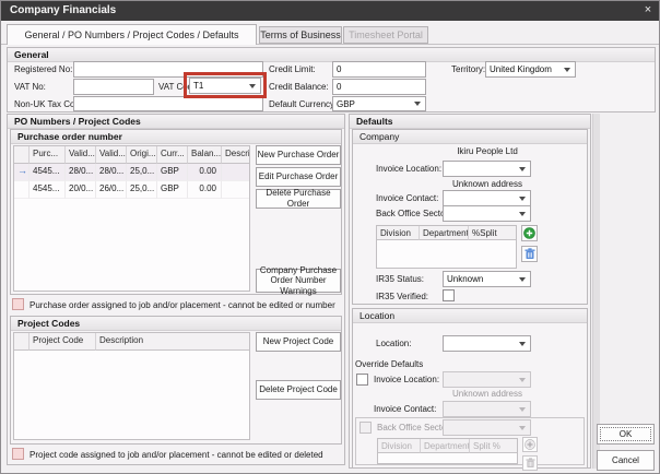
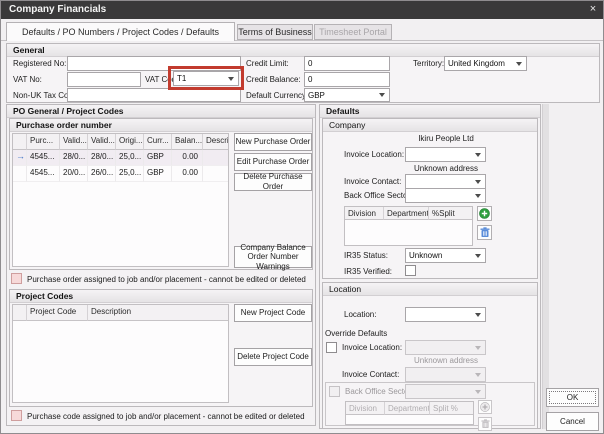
  Company Financials
  ×
- General / PO Numbers / Project Codes / Defaults
+ Defaults / PO Numbers / Project Codes / Defaults
  Terms of Business
  Timesheet Portal
  General
  Registered No:
  VAT No:
  T1
  Non-UK Tax C
  Credit Limit:
  0
  Credit Balance:
  0
  Default Currenc
  GBP
  Territory:
  United Kingdom
- PO Numbers / Project Codes
+ PO General / Project Codes
  Purchase order number
  Purc...
  Valid...
  Valid...
  Origi...
  Curr...
  Balan...
  →
  4545...
  28/0...
  28/0...
  25,0...
  GBP
  0.00
  4545...
  20/0...
  26/0...
  25,0...
  GBP
  0.00
  New Purchase Order
  Edit Purchase Order
  Delete Purchase Order
- Company Purchase Order Number Warnings
+ Company Balance Order Number Warnings
- Purchase order assigned to job and/or placement - cannot be edited or number
+ Purchase order assigned to job and/or placement - cannot be edited or deleted
  Project Codes
  Project Code
  Description
  New Project Code
  Delete Project Code
- Project code assigned to job and/or placement - cannot be edited or deleted
+ Purchase code assigned to job and/or placement - cannot be edited or deleted
  Defaults
  Company
  Ikiru People Ltd
  Invoice Location:
  Unknown address
  Invoice Contact:
  Back Office Sect
  Division
  Department
  %Split
  IR35 Status:
  Unknown
  IR35 Verified:
  Location
  Location:
  Override Defaults
  Invoice Location:
  Unknown address
  Invoice Contact:
  Back Office Sect
  Division
  Department
  Split %
  OK
  Cancel
